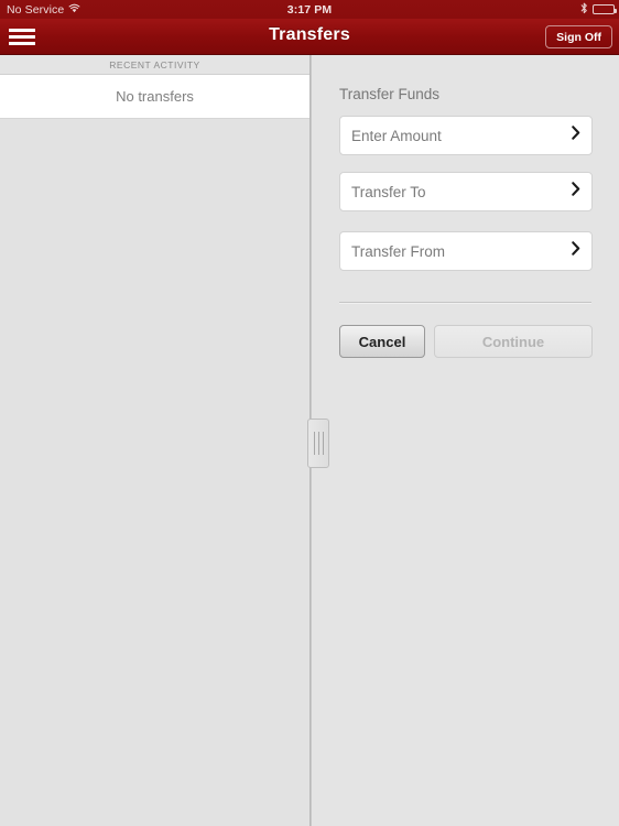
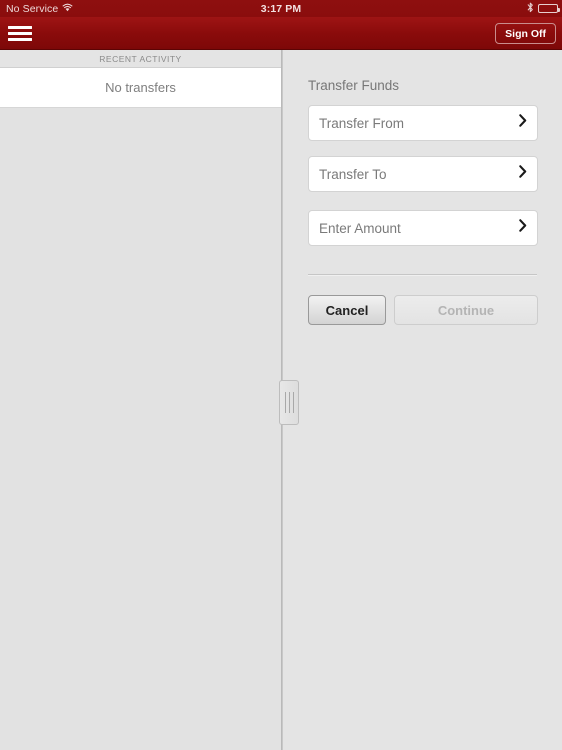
  No Service
  3:17 PM
- Transfers
  Sign Off
  RECENT ACTIVITY
  No transfers
  Transfer Funds
- Enter Amount
+ Transfer From
  Transfer To
- Transfer From
+ Enter Amount
  Cancel
  Continue
